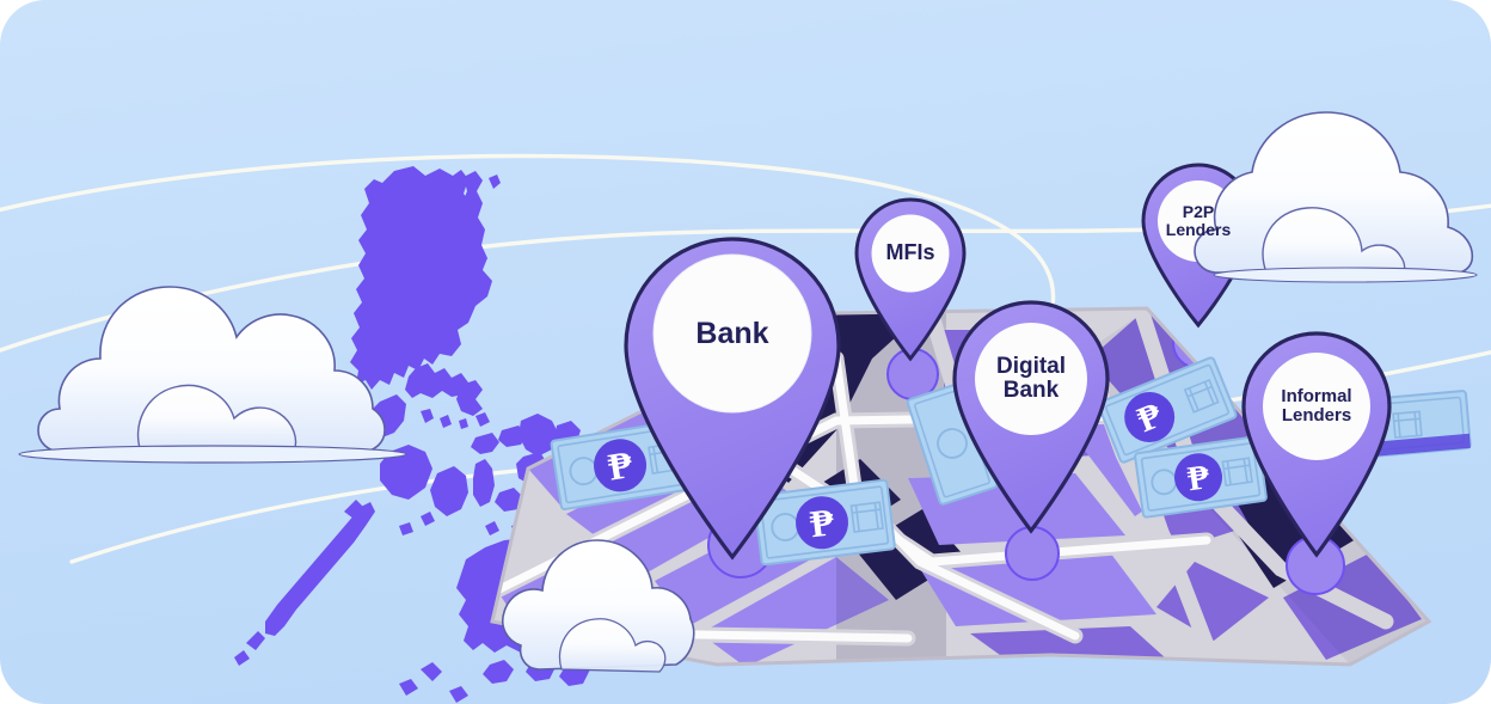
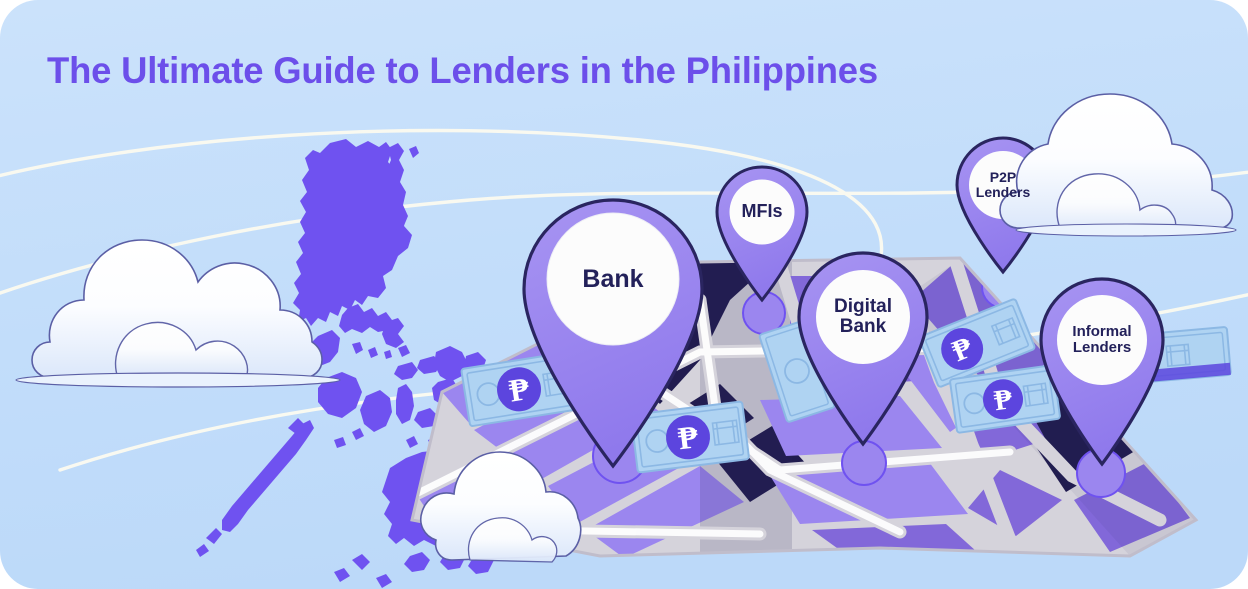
+ The Ultimate Guide to Lenders in the Philippines
  Bank
  MFIs
  Digital
  Bank
  P2P
  Lenders
  Informal
  Lenders
